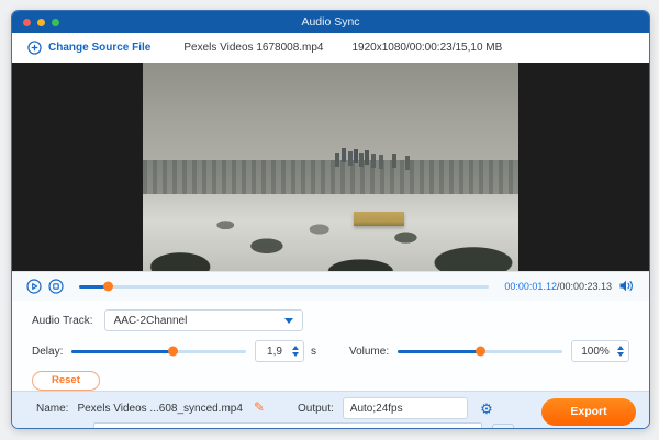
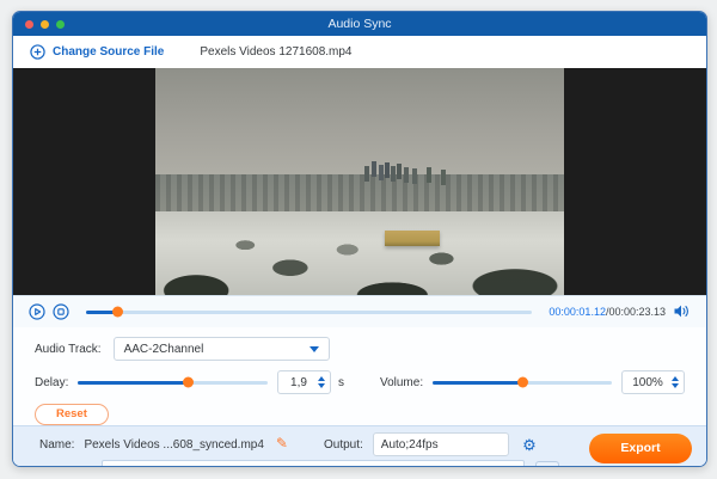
  Audio Sync
  Change Source File
- Pexels Videos 1678008.mp4
+ Pexels Videos 1271608.mp4
- 1920x1080/00:00:23/15,10 MB
  00:00:01.12/00:00:23.13
  Audio Track:
  AAC-2Channel
  Delay:
  1,9
  s
  Volume:
  100%
  Reset
  Name:
  Pexels Videos ...608_synced.mp4
  ✎
  Output:
  Auto;24fps
  ⚙
  Export
